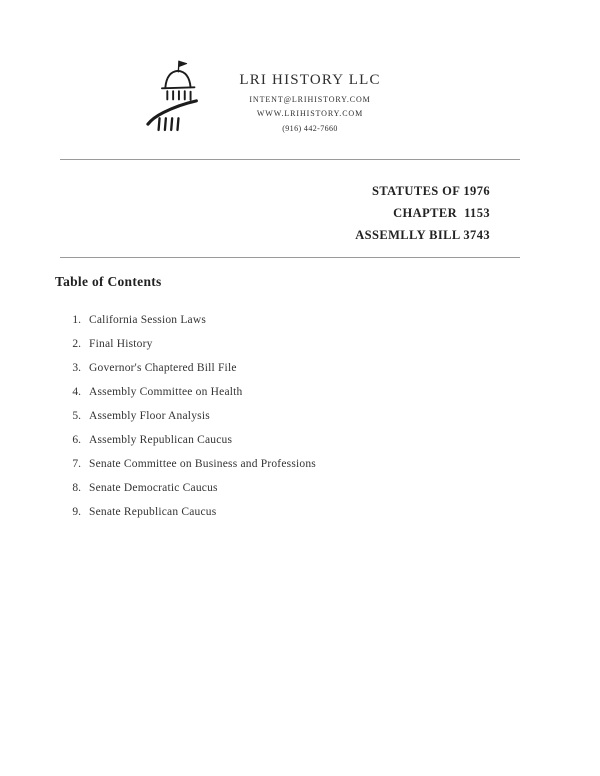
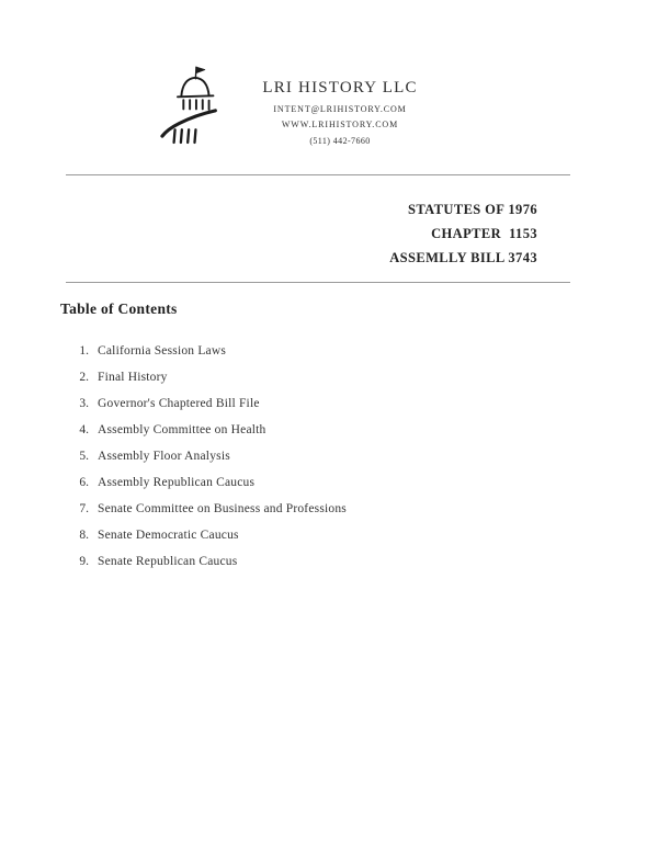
  LRI HISTORY LLC
  INTENT@LRIHISTORY.COM
  WWW.LRIHISTORY.COM
- (916) 442-7660
+ (511) 442-7660
  STATUTES OF 1976
  CHAPTER 1153
  ASSEMLLY BILL 3743
  Table of Contents
  1.
  California Session Laws
  2.
  Final History
  3.
  Governor's Chaptered Bill File
  4.
  Assembly Committee on Health
  5.
  Assembly Floor Analysis
  6.
  Assembly Republican Caucus
  7.
  Senate Committee on Business and Professions
  8.
  Senate Democratic Caucus
  9.
  Senate Republican Caucus
